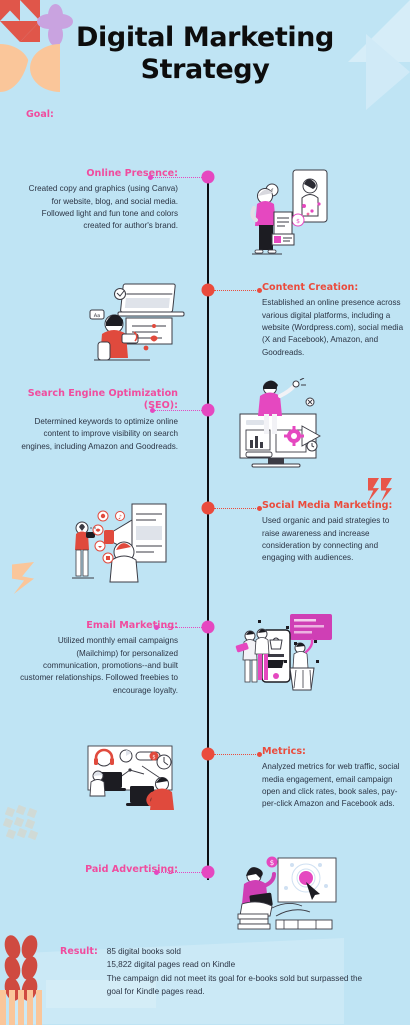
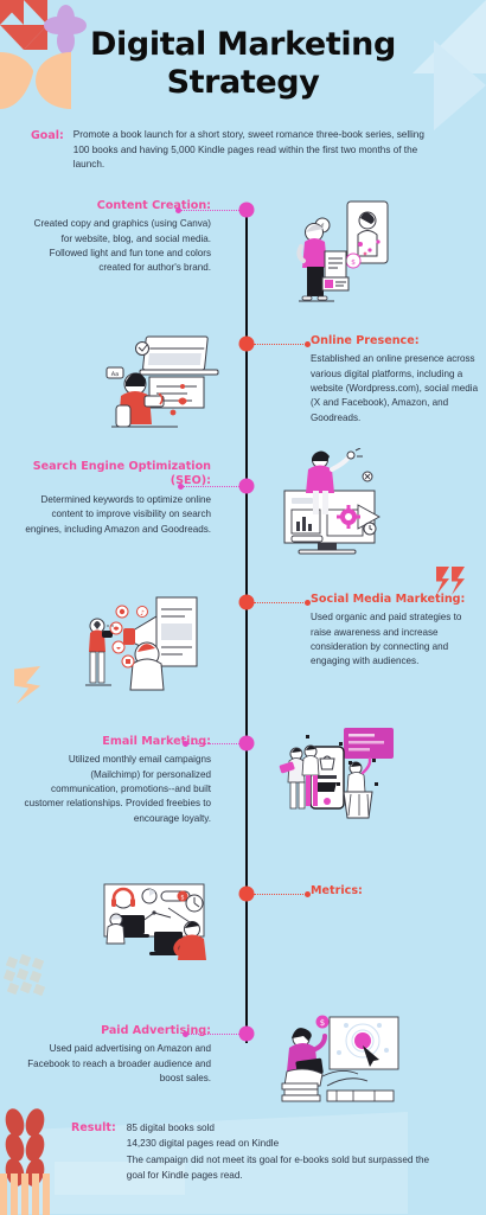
  Digital Marketing
  Strategy
  Goal:
+ Promote a book launch for a short story, sweet romance three-book series, selling 100 books and having 5,000 Kindle pages read within the first two months of the launch.
- Online Presence:
+ Content Creation:
  Created copy and graphics (using Canva) for website, blog, and social media. Followed light and fun tone and colors created for author's brand.
- Content Creation:
+ Online Presence:
  Established an online presence across various digital platforms, including a website (Wordpress.com), social media (X and Facebook), Amazon, and Goodreads.
  Search Engine Optimization (SEO):
  Determined keywords to optimize online content to improve visibility on search engines, including Amazon and Goodreads.
  Social Media Marketing:
  Used organic and paid strategies to raise awareness and increase consideration by connecting and engaging with audiences.
  Email Markeing:
- Utilized monthly email campaigns (Mailchimp) for personalized communication, promotions--and built customer relationships. Followed freebies to encourage loyalty.
+ Utilized monthly email campaigns (Mailchimp) for personalized communication, promotions--and built customer relationships. Provided freebies to encourage loyalty.
  Metrics:
- Analyzed metrics for web traffic, social media engagement, email campaign open and click rates, book sales, pay-per-click Amazon and Facebook ads.
  Paid Advertiing:
+ Used paid advertising on Amazon and Facebook to reach a broader audience and boost sales.
  $
  Result:
  85 digital books sold
- 15,822 digital pages read on Kindle
+ 14,230 digital pages read on Kindle
  The campaign did not meet its goal for e-books sold but surpassed the goal for Kindle pages read.
